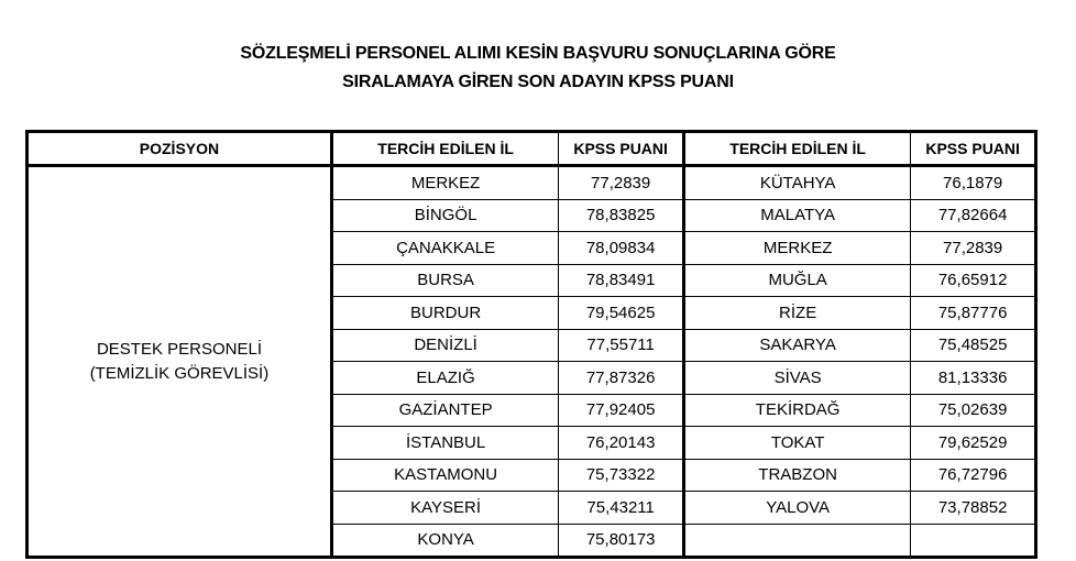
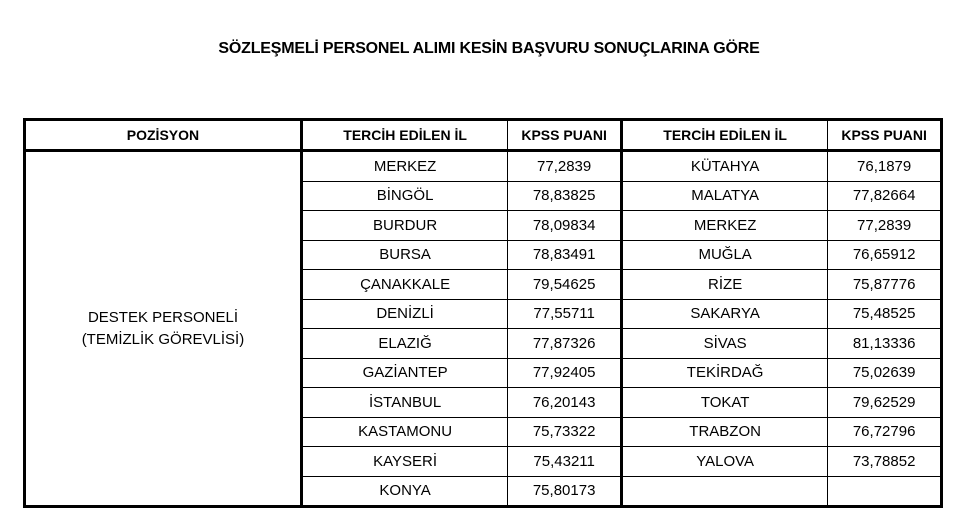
  SÖZLEŞMELİ PERSONEL ALIMI KESİN BAŞVURU SONUÇLARINA GÖRE
- SIRALAMAYA GİREN SON ADAYIN KPSS PUANI
  POZİSYON	TERCİH EDİLEN İL	KPSS PUANI	TERCİH EDİLEN İL	KPSS PUANI
  DESTEK PERSONELİ(TEMİZLİK GÖREVLİSİ)	MERKEZ	77,2839	KÜTAHYA	76,1879
  BİNGÖL	78,83825	MALATYA	77,82664
- ÇANAKKALE	78,09834	MERKEZ	77,2839
+ BURDUR	78,09834	MERKEZ	77,2839
  BURSA	78,83491	MUĞLA	76,65912
- BURDUR	79,54625	RİZE	75,87776
+ ÇANAKKALE	79,54625	RİZE	75,87776
  DENİZLİ	77,55711	SAKARYA	75,48525
  ELAZIĞ	77,87326	SİVAS	81,13336
  GAZİANTEP	77,92405	TEKİRDAĞ	75,02639
  İSTANBUL	76,20143	TOKAT	79,62529
  KASTAMONU	75,73322	TRABZON	76,72796
  KAYSERİ	75,43211	YALOVA	73,78852
  KONYA	75,80173
